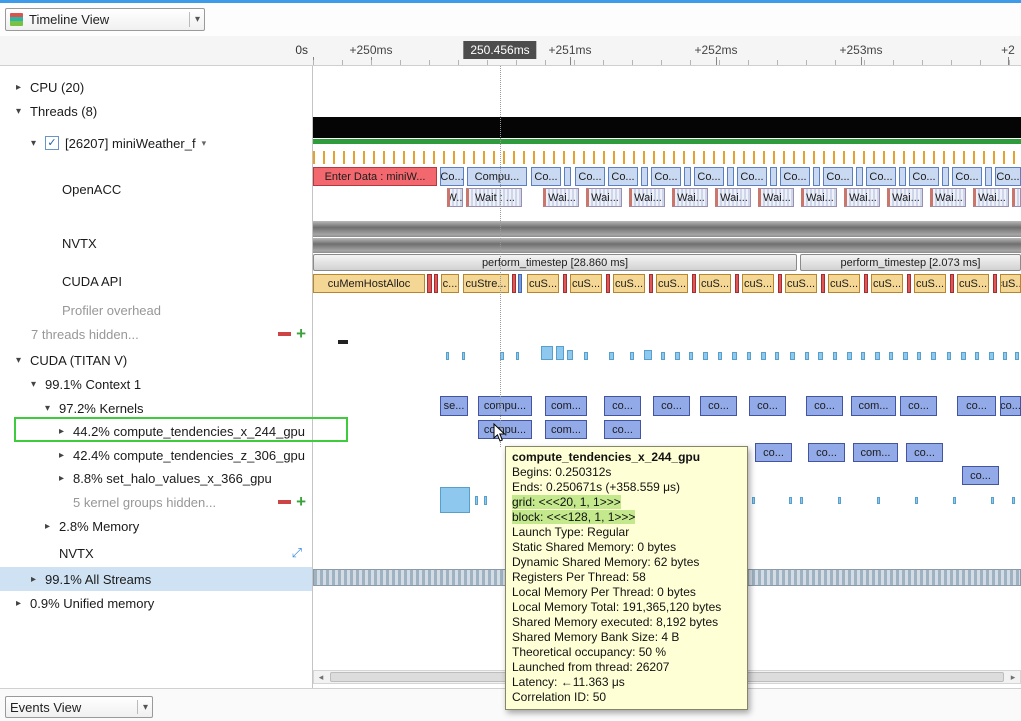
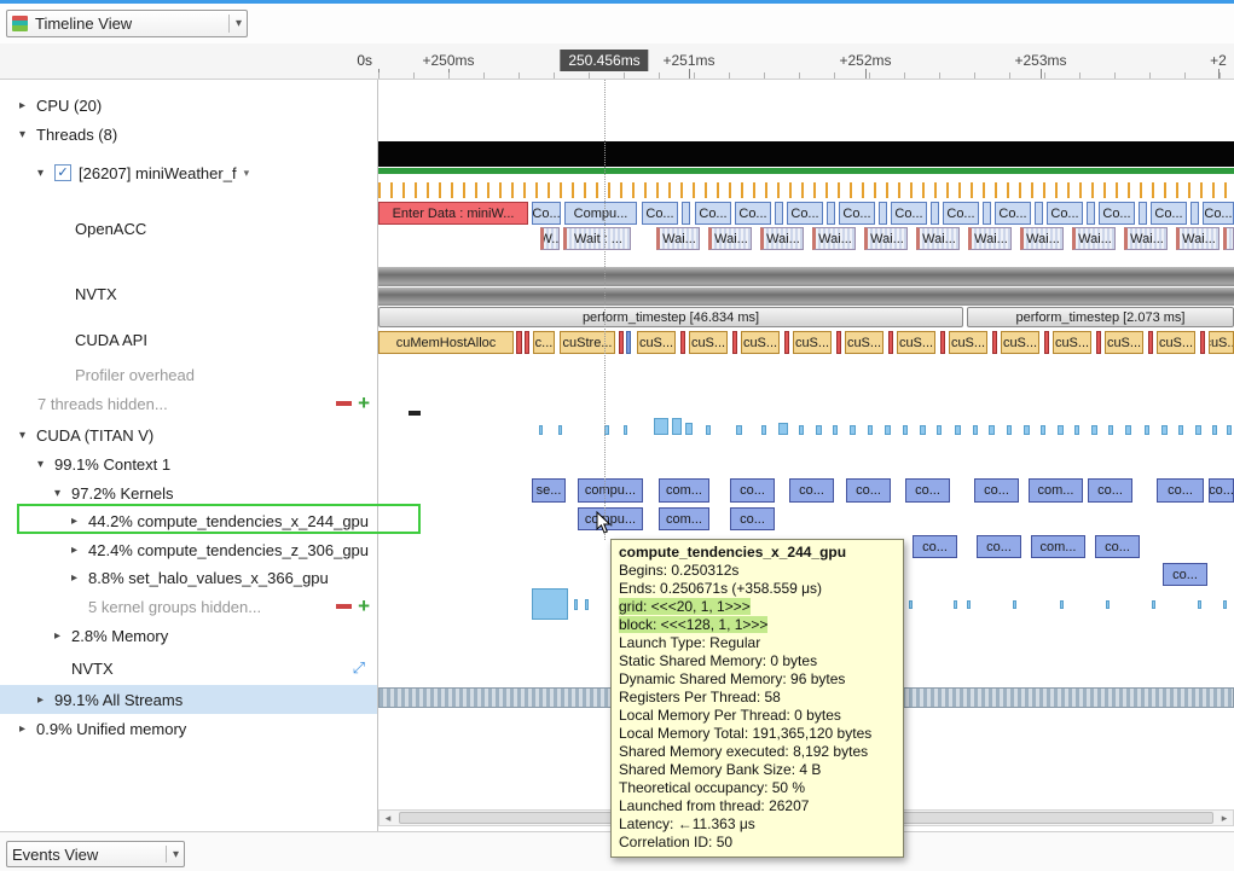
  Timeline View
  ▾
  0s
  +250ms
  +251ms
  +252ms
  +253ms
  +2
  250.456ms
  ▸
  CPU (20)
  ▾
  Threads (8)
  ▾
  ✓
  [26207] miniWeather_f
  ▾
  OpenACC
  NVTX
  CUDA API
  Profiler overhead
  7 threads hidden...
  +
  ▾
  CUDA (TITAN V)
  ▾
  99.1% Context 1
  ▾
  97.2% Kernels
  ▸
  44.2% compute_tendencies_x_244_gpu
  ▸
  42.4% compute_tendencies_z_306_gpu
  ▸
  8.8% set_halo_values_x_366_gpu
  5 kernel groups hidden...
  +
  ▸
  2.8% Memory
  NVTX
  ⤢
  ▸
  99.1% All Streams
  ▸
  0.9% Unified memory
  Enter Data : miniW...
  Co...
  Compu...
  Co...
  Co...
  Co...
  Co...
  Co...
  Co...
  Co...
  Co...
  Co...
  Co...
  Co...
  Co...
  W..
  Wait : ...
  Wai...
  Wai...
  Wai...
  Wai...
  Wai...
  Wai...
  Wai...
  Wai...
  Wai...
  Wai...
  Wai...
- perform_timestep [28.860 ms]
+ perform_timestep [46.834 ms]
  perform_timestep [2.073 ms]
  cuMemHostAlloc
  c...
  cuStre...
  cuS...
  cuS...
  cuS...
  cuS...
  cuS...
  cuS...
  cuS...
  cuS...
  cuS...
  cuS...
  cuS...
  cuS..
  se...
  compu...
  com...
  co...
  co...
  co...
  co...
  co...
  com...
  co...
  co...
  co...
  copu...
  com...
  co...
  co...
  co...
  com...
  co...
  co...
  ◂
  ▸
  Events View
  ▾
  compute_tendencies_x_244_gpu
  Begins: 0.250312s
  Ends: 0.250671s (+358.559 μs)
  grid: <<<20, 1, 1>>>
  block: <<<128, 1, 1>>>
  Launch Type: Regular
  Static Shared Memory: 0 bytes
- Dynamic Shared Memory: 62 bytes
+ Dynamic Shared Memory: 96 bytes
  Registers Per Thread: 58
  Local Memory Per Thread: 0 bytes
  Local Memory Total: 191,365,120 bytes
  Shared Memory executed: 8,192 bytes
  Shared Memory Bank Size: 4 B
  Theoretical occupancy: 50 %
  Launched from thread: 26207
  Latency: ←11.363 μs
  Correlation ID: 50
